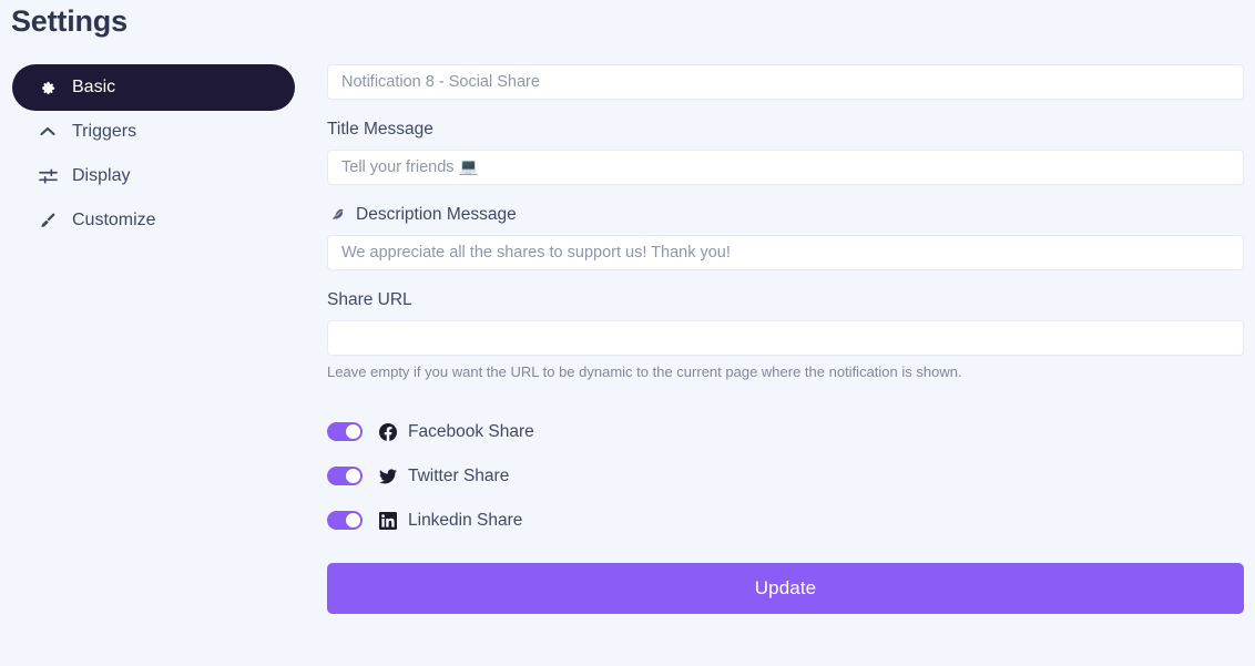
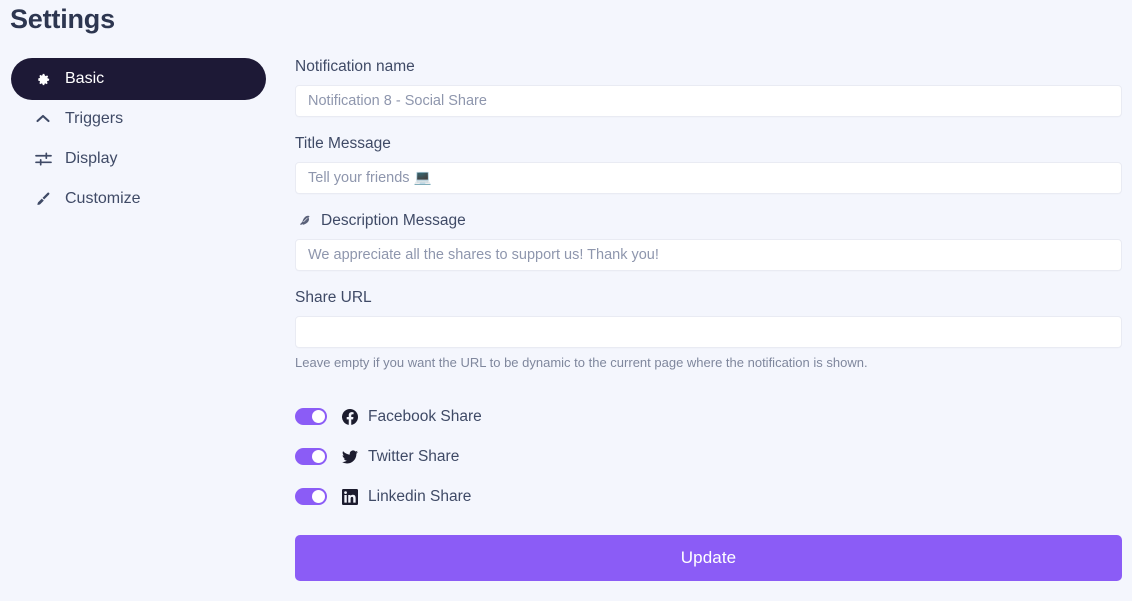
  Settings
  Basic
  Triggers
  Display
  Customize
+ Notification name
  Notification 8 - Social Share
  Title Message
  Tell your friends 💻
  Description Message
  We appreciate all the shares to support us! Thank you!
  Share URL
  Leave empty if you want the URL to be dynamic to the current page where the notification is shown.
  Facebook Share
  Twitter Share
  Linkedin Share
  Update
